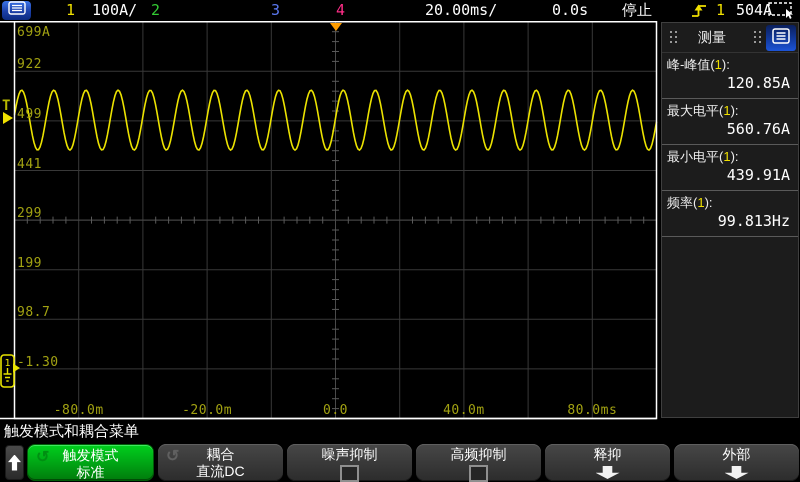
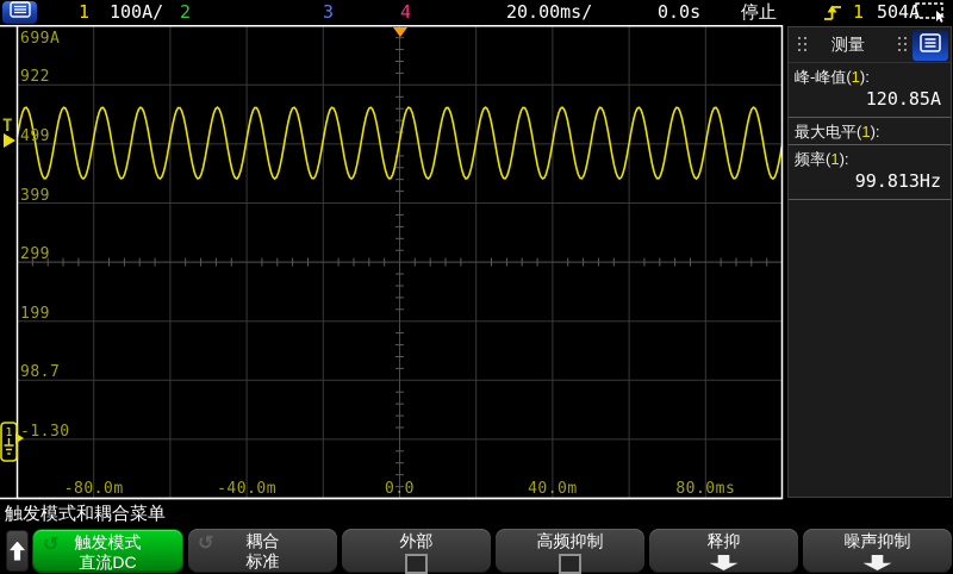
  1
  100A/
  2
  3
  4
  20.00ms/
  0.0s
  停止
  1
  504A
  699A
  922
  499
- 441
+ 399
  299
  199
  98.7
  -1.30
  -80.0m
- -20.0m
+ -40.0m
  0.0
  40.0m
  80.0ms
  T
  1
  测量
  峰-峰值(1):
  120.85A
  最大电平(1):
- 560.76A
- 最小电平(1):
- 439.91A
  频率(1):
  99.813Hz
  触发模式和耦合菜单
  ↺
  触发模式
- 标准
+ 直流DC
  ↺
  耦合
- 直流DC
+ 标准
- 噪声抑制
+ 外部
  高频抑制
  释抑
- 外部
+ 噪声抑制
